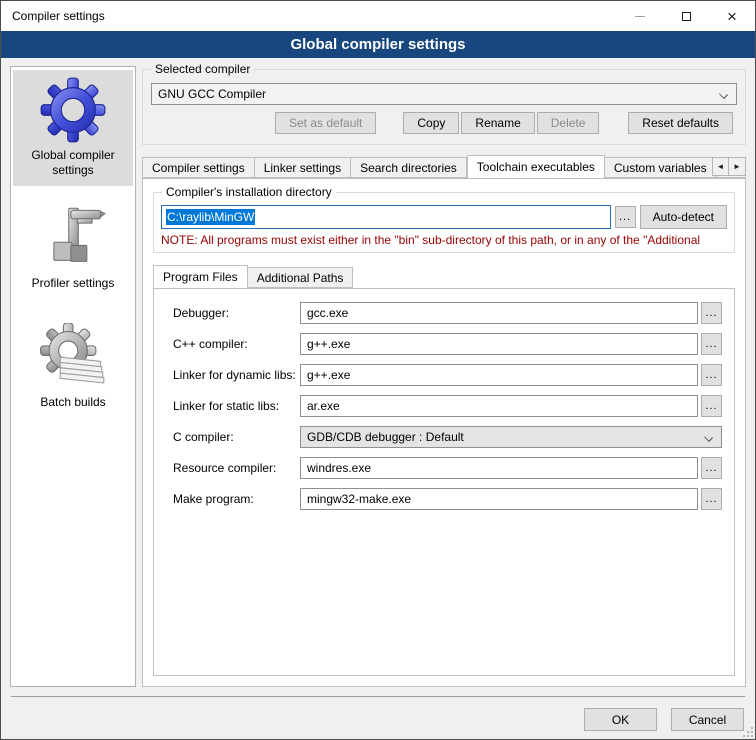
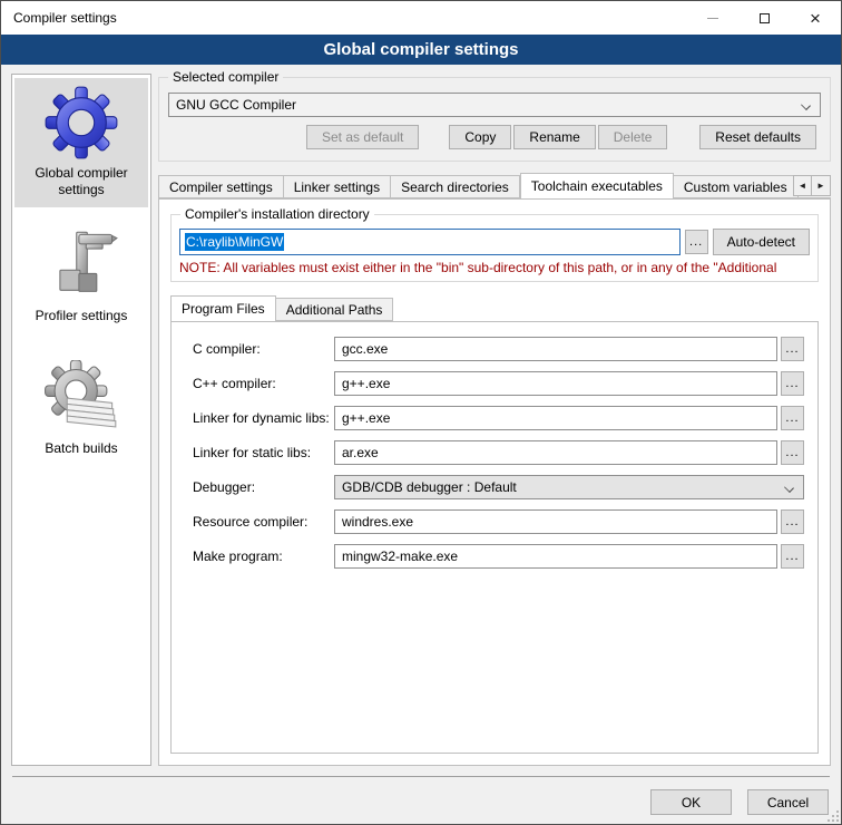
  Compiler settings
  ×
  Global compiler settings
  Global compiler settings
  Profiler settings
  Batch builds
  Selected compiler
  GNU GCC Compiler
  Set as default
  Copy
  Rename
  Delete
  Reset defaults
  Compiler settings
  Linker settings
  Search directories
  Toolchain executables
  Custom variables
  ◄
  ►
  Compiler's installation directory
  C:\raylib\MinGW
  ...
  Auto-detect
- NOTE: All programs must exist either in the "bin" sub-directory of this path, or in any of the "Additional
+ NOTE: All variables must exist either in the "bin" sub-directory of this path, or in any of the "Additional
  Program Files
  Additional Paths
- Debugger:
+ C compiler:
  gcc.exe
  ...
  C++ compiler:
  g++.exe
  ...
  Linker for dynamic libs:
  g++.exe
  ...
  Linker for static libs:
  ar.exe
  ...
- C compiler:
+ Debugger:
  GDB/CDB debugger : Default
  Resource compiler:
  windres.exe
  ...
  Make program:
  mingw32-make.exe
  ...
  OK
  Cancel
